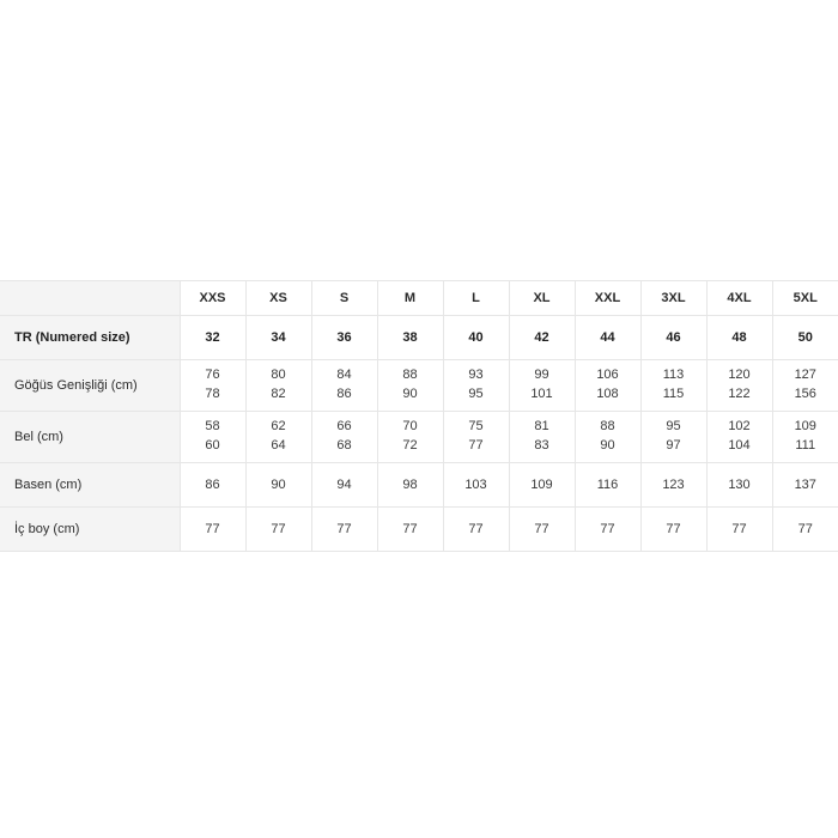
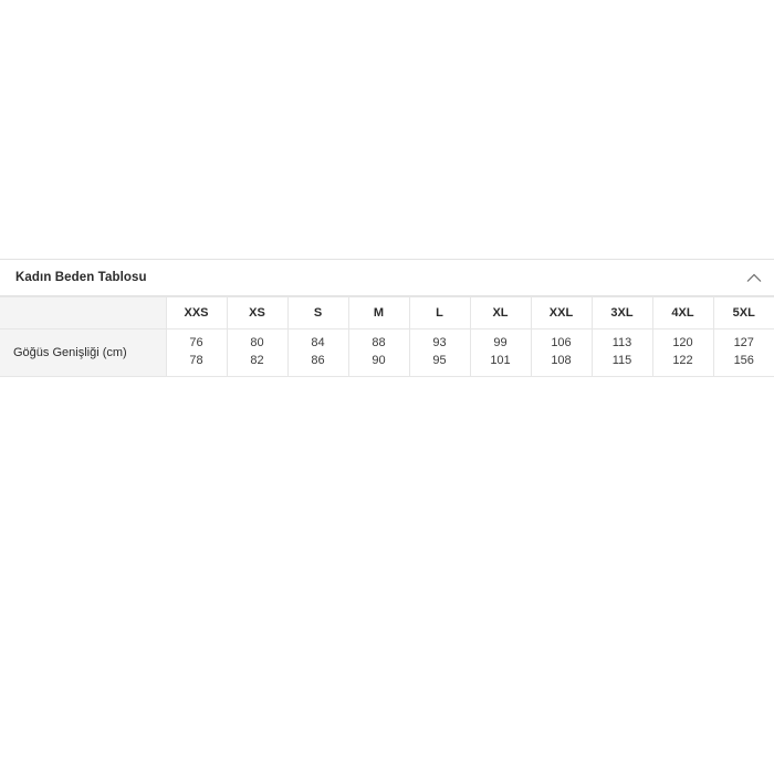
+ Kadın Beden Tablosu
  	XXS	XS	S	M	L	XL	XXL	3XL	4XL	5XL
- TR (Numered size)	32	34	36	38	40	42	44	46	48	50
  Göğüs Genişliği (cm)	7678	8082	8486	8890	9395	99101	106108	113115	120122	127156
- Bel (cm)	5860	6264	6668	7072	7577	8183	8890	9597	102104	109111
- Basen (cm)	86	90	94	98	103	109	116	123	130	137
- İç boy (cm)	77	77	77	77	77	77	77	77	77	77
